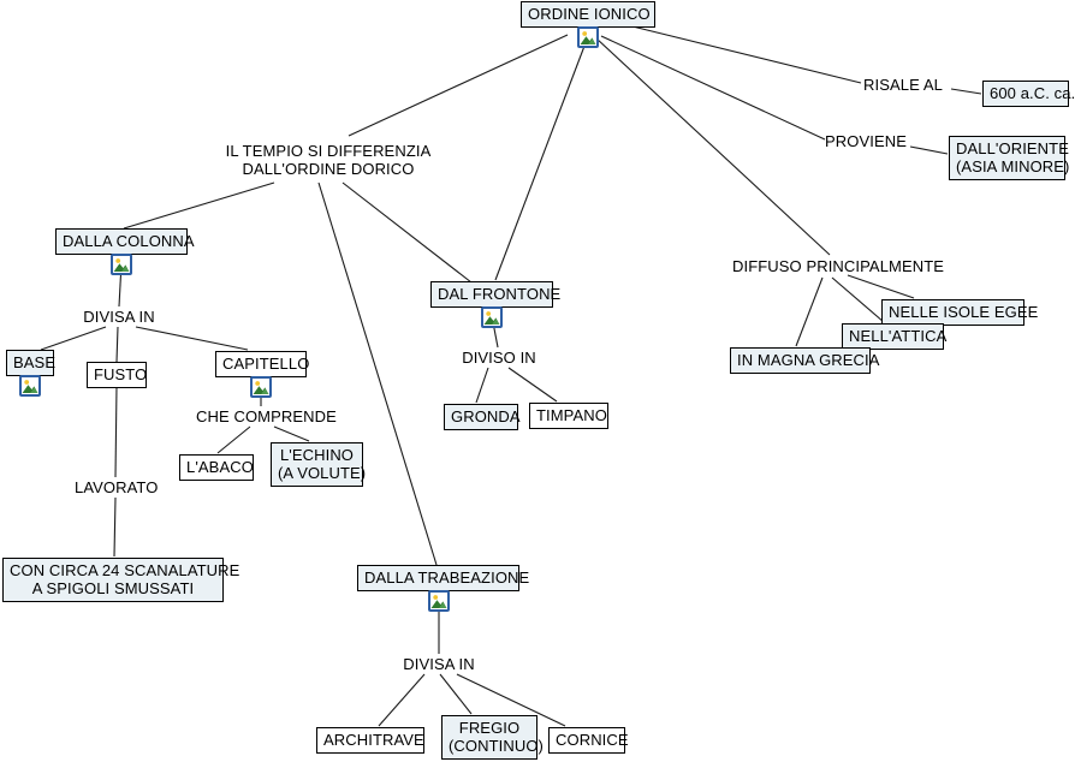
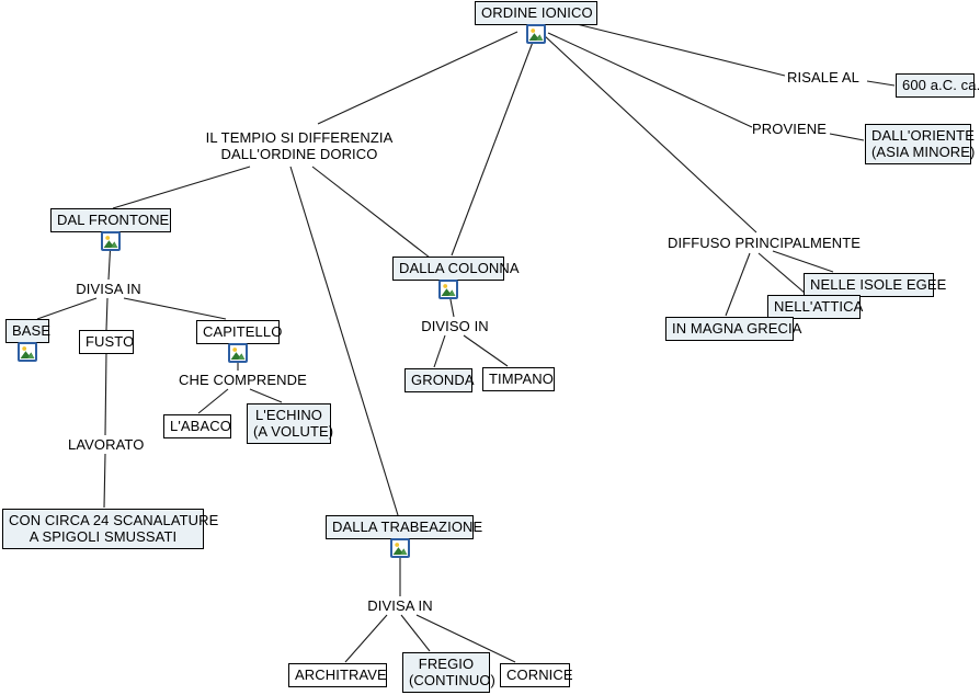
  ORDINE IONICO
  RISALE AL
  600 a.C. ca.
  PROVIENE
  DALL'ORIENTE
  (ASIA MINORE)
  IL TEMPIO SI DIFFERENZIA
  DALL'ORDINE DORICO
- DALLA COLONNA
+ DAL FRONTONE
  DIVISA IN
  BASE
  FUSTO
  CAPITELLO
  CHE COMPRENDE
  L'ABACO
  L'ECHINO
  (A VOLUTE)
  LAVORATO
  CON CIRCA 24 SCANALATURE
  A SPIGOLI SMUSSATI
- DAL FRONTONE
+ DALLA COLONNA
  DIVISO IN
  GRONDA
  TIMPANO
  DIFFUSO PRINCIPALMENTE
  NELLE ISOLE EGEE
  NELL'ATTICA
  IN MAGNA GRECIA
  DALLA TRABEAZIONE
  DIVISA IN
  ARCHITRAVE
  FREGIO
  (CONTINUO)
  CORNICE
